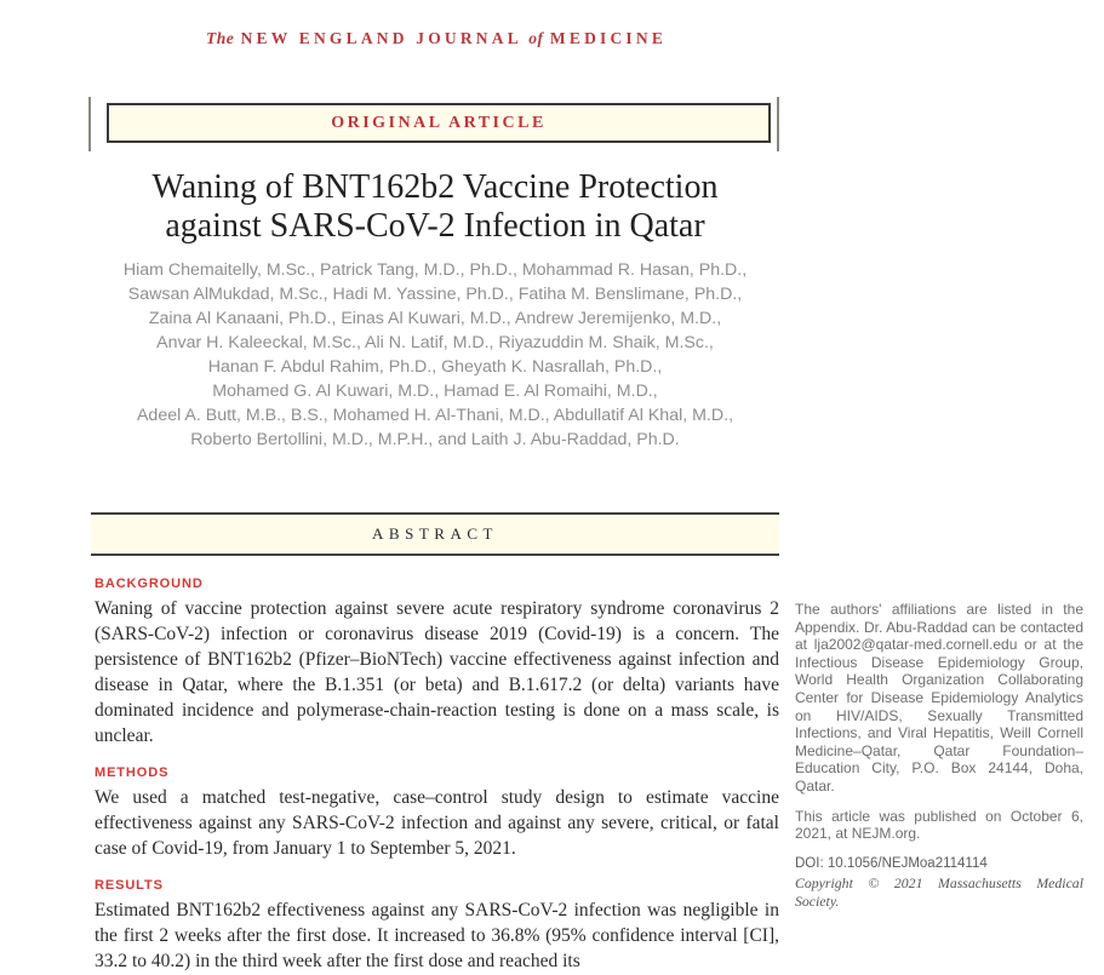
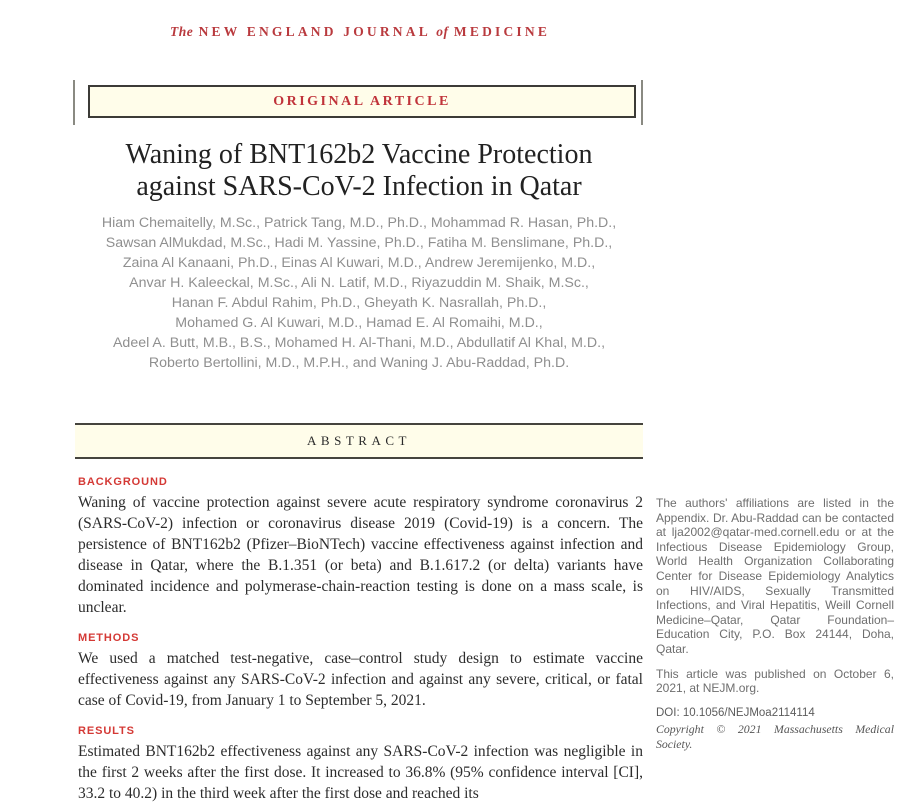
  The NEW ENGLAND JOURNAL of MEDICINE
  ORIGINAL ARTICLE
  Waning of BNT162b2 Vaccine Protection
  against SARS-CoV-2 Infection in Qatar
  Hiam Chemaitelly, M.Sc., Patrick Tang, M.D., Ph.D., Mohammad R. Hasan, Ph.D.,
  Sawsan AlMukdad, M.Sc., Hadi M. Yassine, Ph.D., Fatiha M. Benslimane, Ph.D.,
  Zaina Al Kanaani, Ph.D., Einas Al Kuwari, M.D., Andrew Jeremijenko, M.D.,
  Anvar H. Kaleeckal, M.Sc., Ali N. Latif, M.D., Riyazuddin M. Shaik, M.Sc.,
  Hanan F. Abdul Rahim, Ph.D., Gheyath K. Nasrallah, Ph.D.,
  Mohamed G. Al Kuwari, M.D., Hamad E. Al Romaihi, M.D.,
  Adeel A. Butt, M.B., B.S., Mohamed H. Al-Thani, M.D., Abdullatif Al Khal, M.D.,
- Roberto Bertollini, M.D., M.P.H., and Laith J. Abu-Raddad, Ph.D.
+ Roberto Bertollini, M.D., M.P.H., and Waning J. Abu-Raddad, Ph.D.
  ABSTRACT
  BACKGROUND
  Waning of vaccine protection against severe acute respiratory syndrome coronavi­rus 2 (SARS-CoV-2) infection or coronavirus disease 2019 (Covid-19) is a concern. The persistence of BNT162b2 (Pfizer–BioNTech) vaccine effectiveness against in­fection and disease in Qatar, where the B.1.351 (or beta) and B.1.617.2 (or delta) variants have dominated incidence and polymerase-chain-reaction testing is done on a mass scale, is unclear.
  METHODS
  We used a matched test-negative, case–control study design to estimate vaccine effectiveness against any SARS-CoV-2 infection and against any severe, critical, or fatal case of Covid-19, from January 1 to September 5, 2021.
  RESULTS
  Estimated BNT162b2 effectiveness against any SARS-CoV-2 infection was negligi­ble in the first 2 weeks after the first dose. It increased to 36.8% (95% confidence interval [CI], 33.2 to 40.2) in the third week after the first dose and reached its
  The authors' affiliations are listed in the Appendix. Dr. Abu-Raddad can be contacted at lja2002@qatar-med.cornell.edu or at the Infectious Disease Epidemiology Group, World Health Organization Col­laborating Center for Disease Epidemiol­ogy Analytics on HIV/AIDS, Sexually Trans­mitted Infections, and Viral Hepatitis, Weill Cornell Medicine–Qatar, Qatar Founda­tion–Education City, P.O. Box 24144, Doha, Qatar.
  This article was published on October 6, 2021, at NEJM.org.
  DOI: 10.1056/NEJMoa2114114
  Copyright © 2021 Massachusetts Medical Society.
